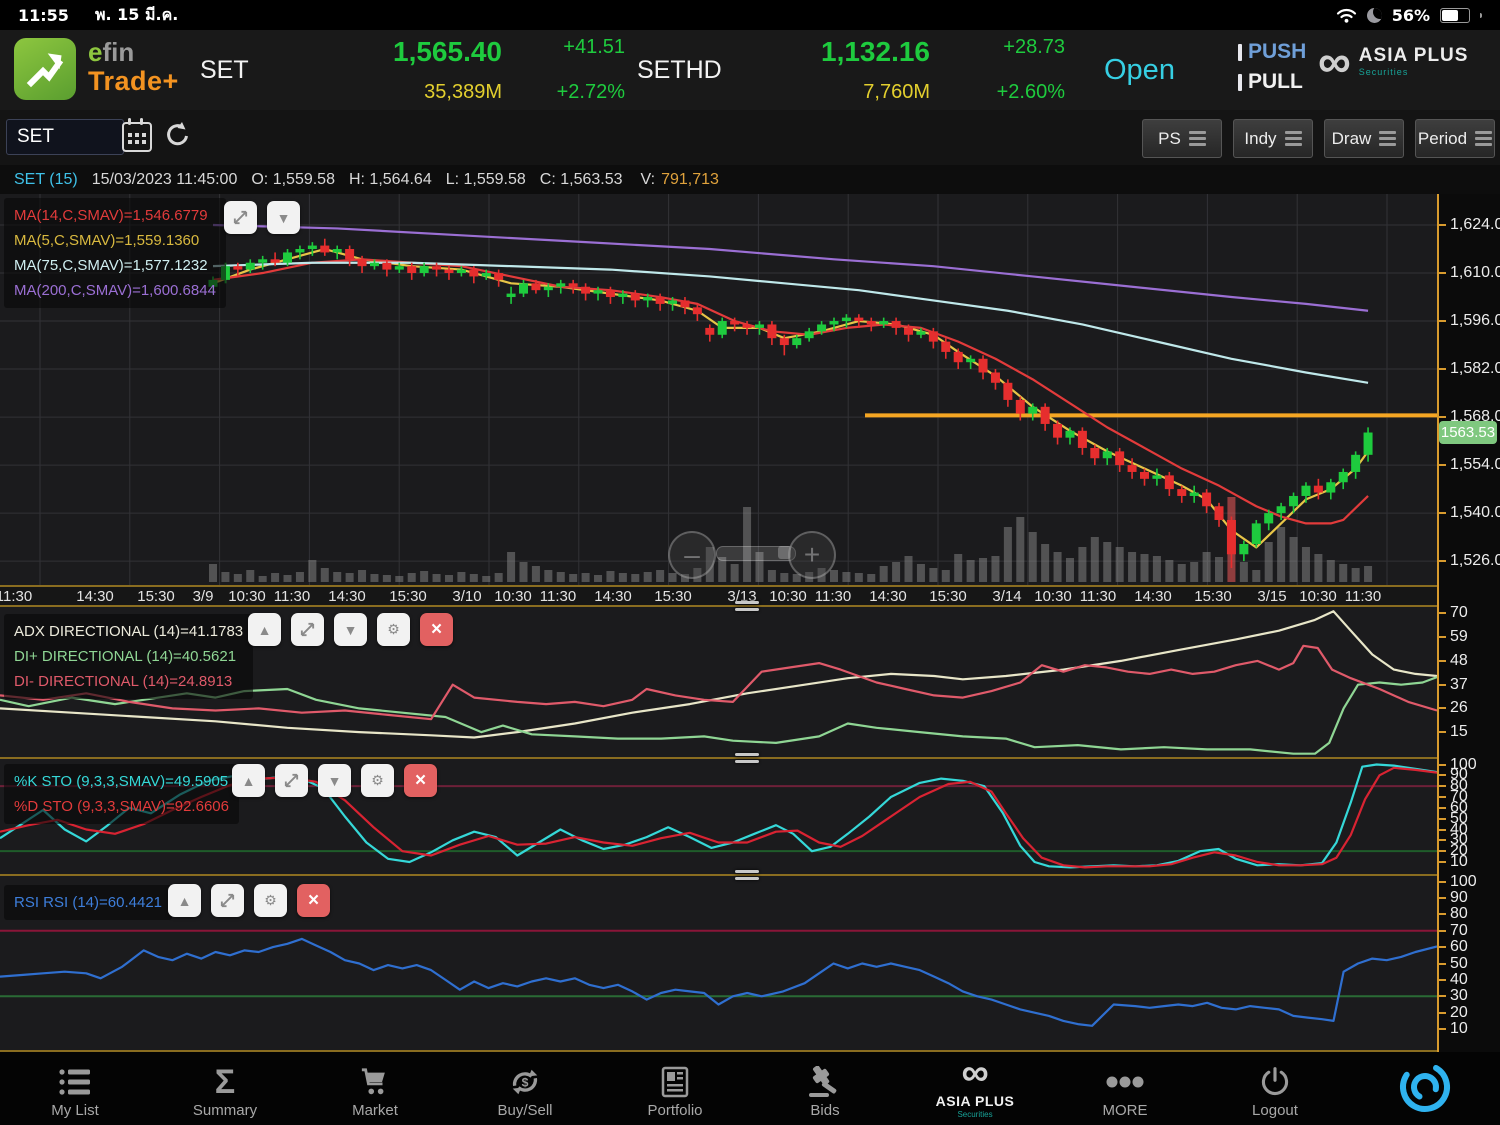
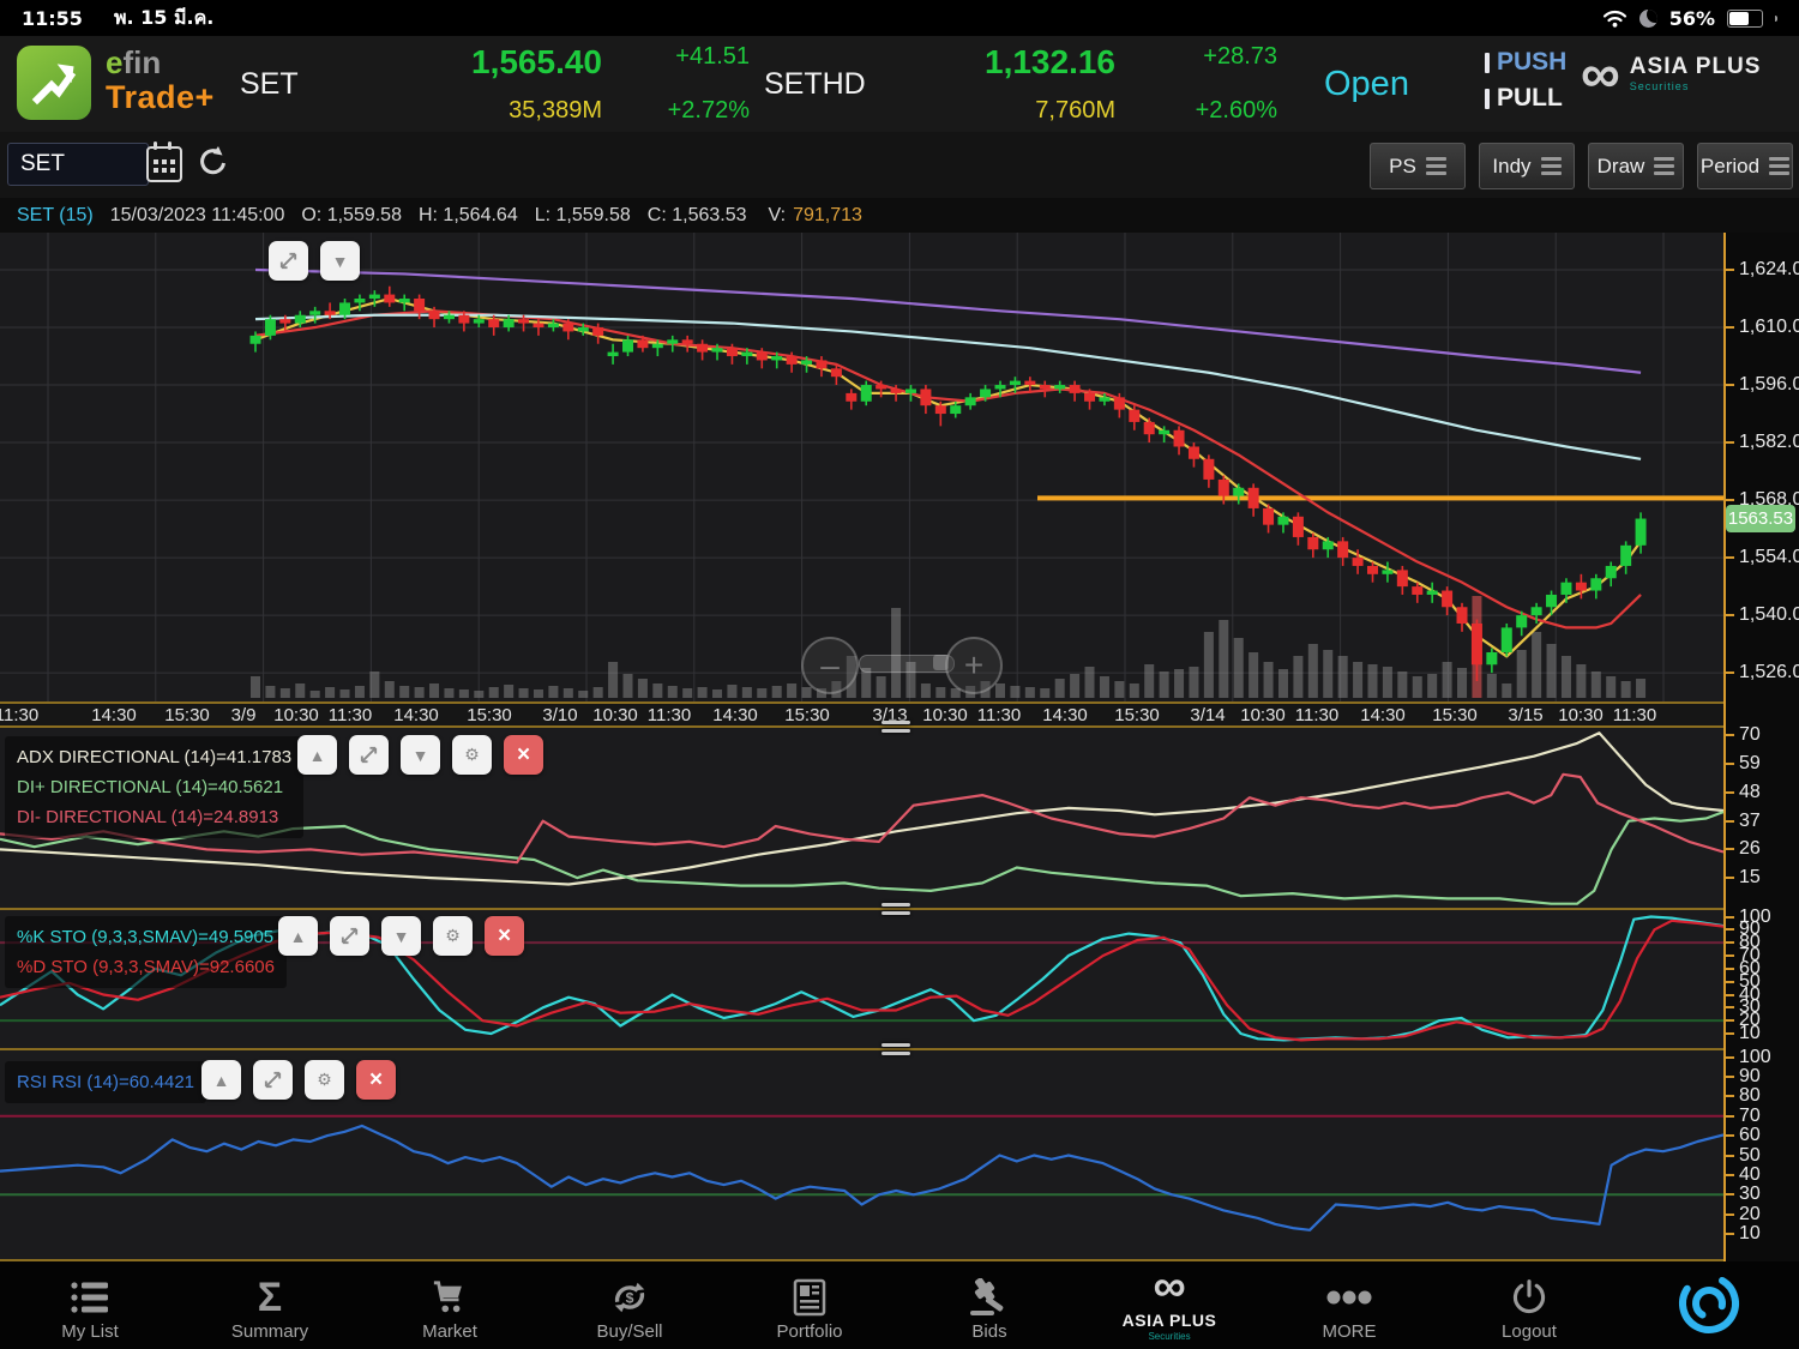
  11:55
  พ. 15 มี.ค.
  56%
  efin
  Trade+
  SET
  1,565.40
  35,389M
  +41.51
  +2.72%
  SETHD
  1,132.16
  7,760M
  +28.73
  +2.60%
  Open
  PUSH
  PULL
  ∞
  ASIA PLUS
  Securities
  SET
  PS
  Indy
  Draw
  Period
  SET (15)
  15/03/2023 11:45:00
  O: 1,559.58
  H: 1,564.64
  L: 1,559.58
  C: 1,563.53
  V:
  791,713
  1:30
  14:30
  15:30
  3/9
  10:30
  11:30
  14:30
  15:30
  3/10
  10:30
  11:30
  14:30
  15:30
  3/13
  10:30
  11:30
  14:30
  15:30
  3/14
  10:30
  11:30
  14:30
  15:30
  3/15
  10:30
  11:30
- MA(14,C,SMAV)=1,546.6779
- MA(5,C,SMAV)=1,559.1360
- MA(75,C,SMAV)=1,577.1232
- MA(200,C,SMAV)=1,600.6844
  ADX DIRECTIONAL (14)=41.1783
  DI+ DIRECTIONAL (14)=40.5621
  DI- DIRECTIONAL (14)=24.8913
  %K STO (9,3,3,SMAV)=49.5905
  %D STO (9,3,3,SMAV)=92.6606
  RSI RSI (14)=60.4421
  ▼
  ▲
  ▼
  ⚙
  ×
  ▲
  ▼
  ⚙
  ×
  ▲
  ⚙
  ×
  1,624.0
  1,610.0
  1,596.0
  1,582.0
  1,568.0
  1,554.0
  1,540.0
  1,526.0
  70
  59
  48
  37
  26
  15
  100
  90
  80
  70
  60
  50
  40
  30
  20
  10
  100
  90
  80
  70
  60
  50
  40
  30
  20
  10
  1563.53
  –
  +
  My List
  Σ
  Summary
  Market
  $
  Buy/Sell
  Portfolio
  Bids
  ∞
  ASIA PLUS
  Securities
  MORE
  Logout
